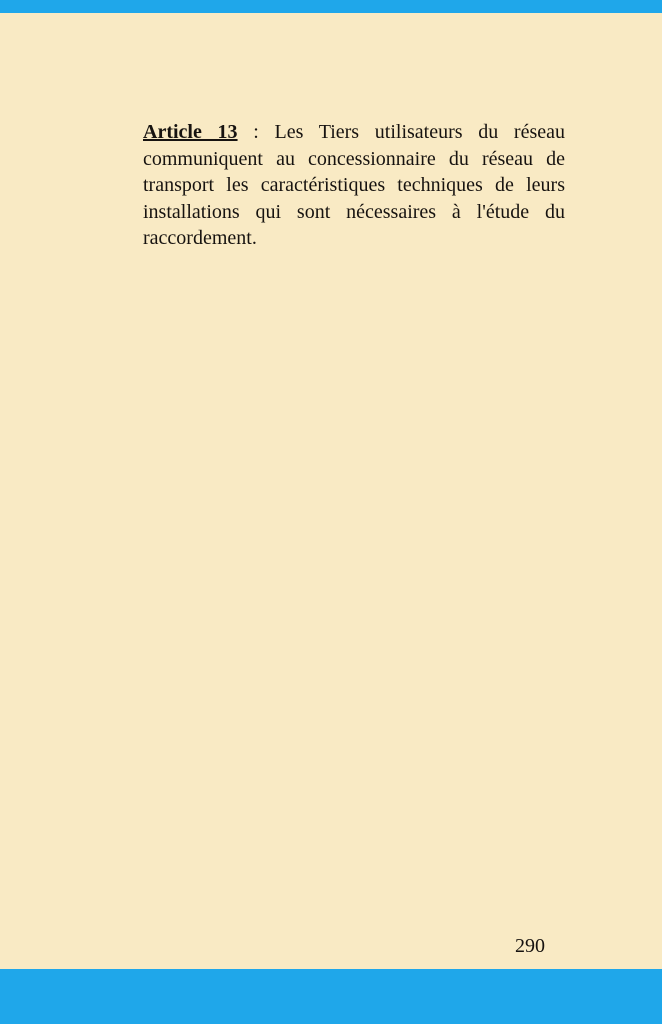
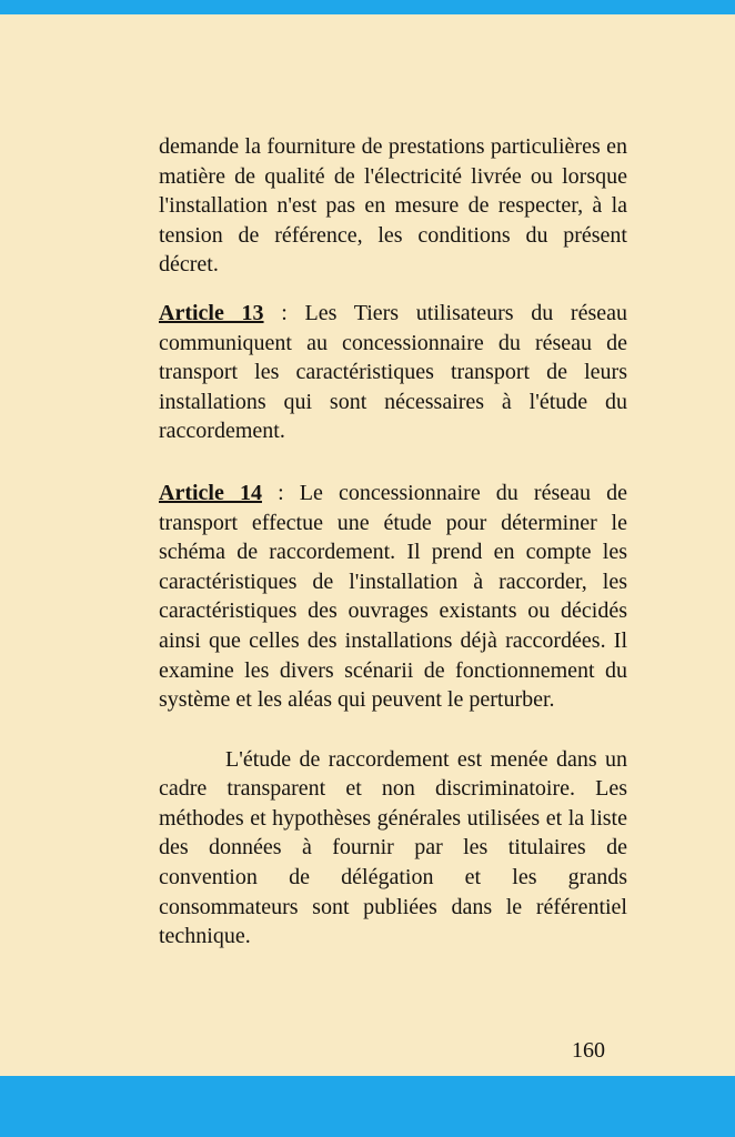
+ demande la fourniture de prestations particulières en matière de qualité de l'électricité livrée ou lorsque l'installation n'est pas en mesure de respecter, à la tension de référence, les conditions du présent décret.
- Article 13 : Les Tiers utilisateurs du réseau communiquent au concessionnaire du réseau de transport les caractéristiques techniques de leurs installations qui sont nécessaires à l'étude du raccordement.
+ Article 13 : Les Tiers utilisateurs du réseau communiquent au concessionnaire du réseau de transport les caractéristiques transport de leurs installations qui sont nécessaires à l'étude du raccordement.
+ Article 14 : Le concessionnaire du réseau de transport effectue une étude pour déterminer le schéma de raccordement. Il prend en compte les caractéristiques de l'installation à raccorder, les caractéristiques des ouvrages existants ou décidés ainsi que celles des installations déjà raccordées. Il examine les divers scénarii de fonctionnement du système et les aléas qui peuvent le perturber.
+ L'étude de raccordement est menée dans un cadre transparent et non discriminatoire. Les méthodes et hypothèses générales utilisées et la liste des données à fournir par les titulaires de convention de délégation et les grands consommateurs sont publiées dans le référentiel technique.
- 290
+ 160
